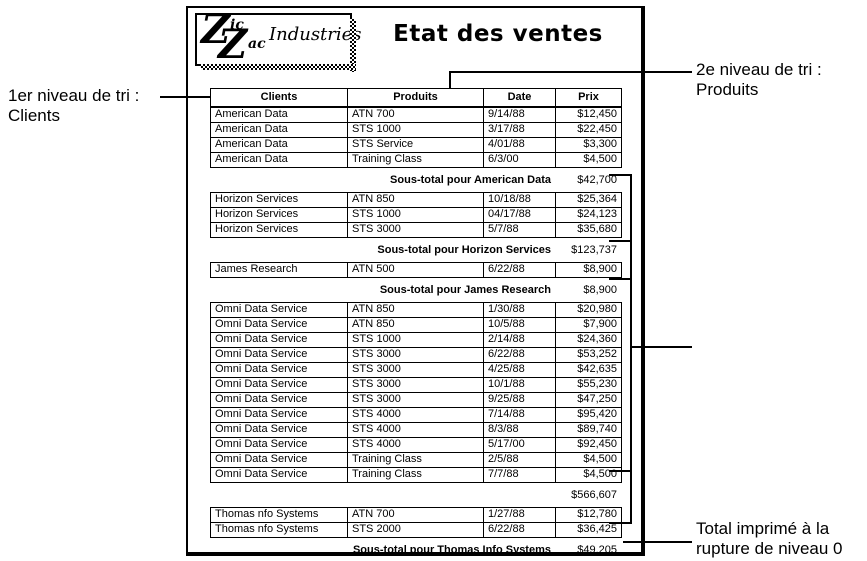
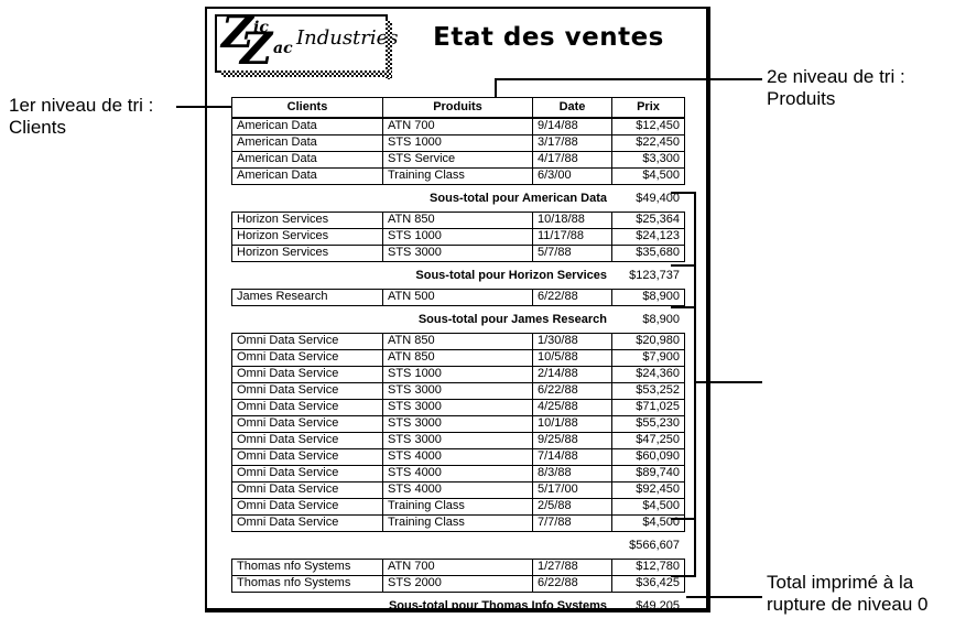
  Z
  ic
  Z
  ac
  Industries
  Etat des ventes
  Clients
  Produits
  Date
  Prix
  American Data
  ATN 700
  9/14/88
  $12,450
  American Data
  STS 1000
  3/17/88
  $22,450
  American Data
  STS Service
- 4/01/88
+ 4/17/88
  $3,300
  American Data
  Training Class
  6/3/00
  $4,500
  Sous-total pour American Data
- $42,700
+ $49,400
  Horizon Services
  ATN 850
  10/18/88
  $25,364
  Horizon Services
  STS 1000
- 04/17/88
+ 11/17/88
  $24,123
  Horizon Services
  STS 3000
  5/7/88
  $35,680
  Sous-total pour Horizon Services
  $123,737
  James Research
  ATN 500
  6/22/88
  $8,900
  Sous-total pour James Research
  $8,900
  Omni Data Service
  ATN 850
  1/30/88
  $20,980
  Omni Data Service
  ATN 850
  10/5/88
  $7,900
  Omni Data Service
  STS 1000
  2/14/88
  $24,360
  Omni Data Service
  STS 3000
  6/22/88
  $53,252
  Omni Data Service
  STS 3000
  4/25/88
- $42,635
+ $71,025
  Omni Data Service
  STS 3000
  10/1/88
  $55,230
  Omni Data Service
  STS 3000
  9/25/88
  $47,250
  Omni Data Service
  STS 4000
  7/14/88
- $95,420
+ $60,090
  Omni Data Service
  STS 4000
  8/3/88
  $89,740
  Omni Data Service
  STS 4000
  5/17/00
  $92,450
  Omni Data Service
  Training Class
  2/5/88
  $4,500
  Omni Data Service
  Training Class
  7/7/88
  $4,500
  $566,607
  Thomas nfo Systems
  ATN 700
  1/27/88
  $12,780
  Thomas nfo Systems
  STS 2000
  6/22/88
  $36,425
  Sous-total pour Thomas Info Systems
  $49,205
  1er niveau de tri :
  Clients
  2e niveau de tri :
  Produits
  Total imprimé à la
  rupture de niveau 0
